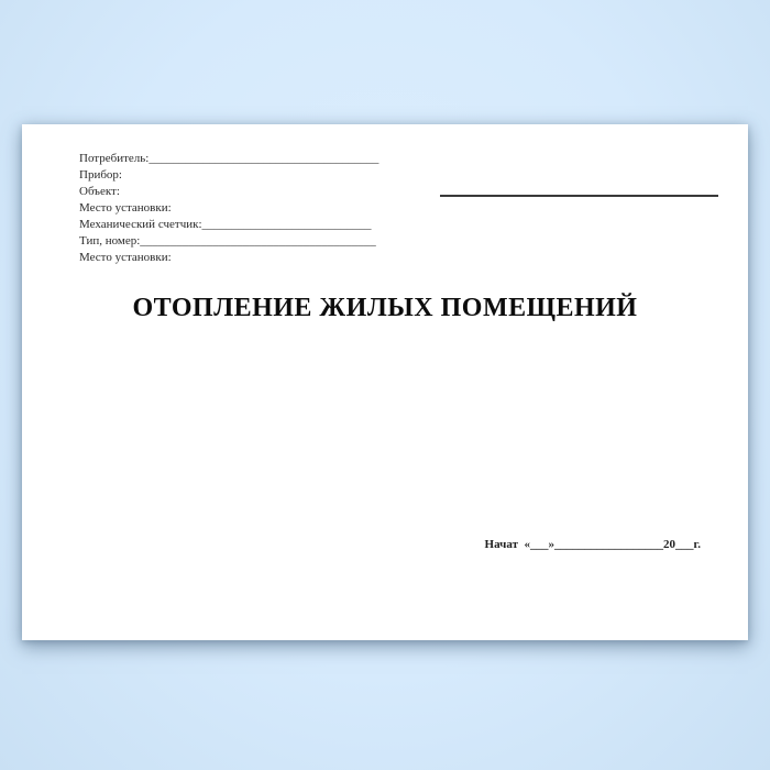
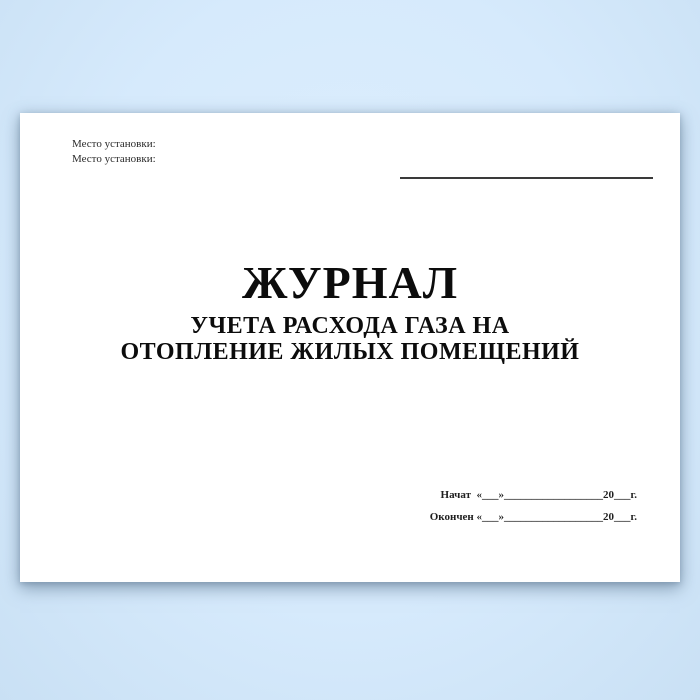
- Потребитель:______________________________________
- Прибор:
- Объект:
  Место установки:
- Механический счетчик:____________________________
- Тип, номер:_______________________________________
  Место установки:
+ ЖУРНАЛ
+ УЧЕТА РАСХОДА ГАЗА НА
  ОТОПЛЕНИЕ ЖИЛЫХ ПОМЕЩЕНИЙ
  Начат «___»__________________20___г.
+ Окончен «___»__________________20___г.
